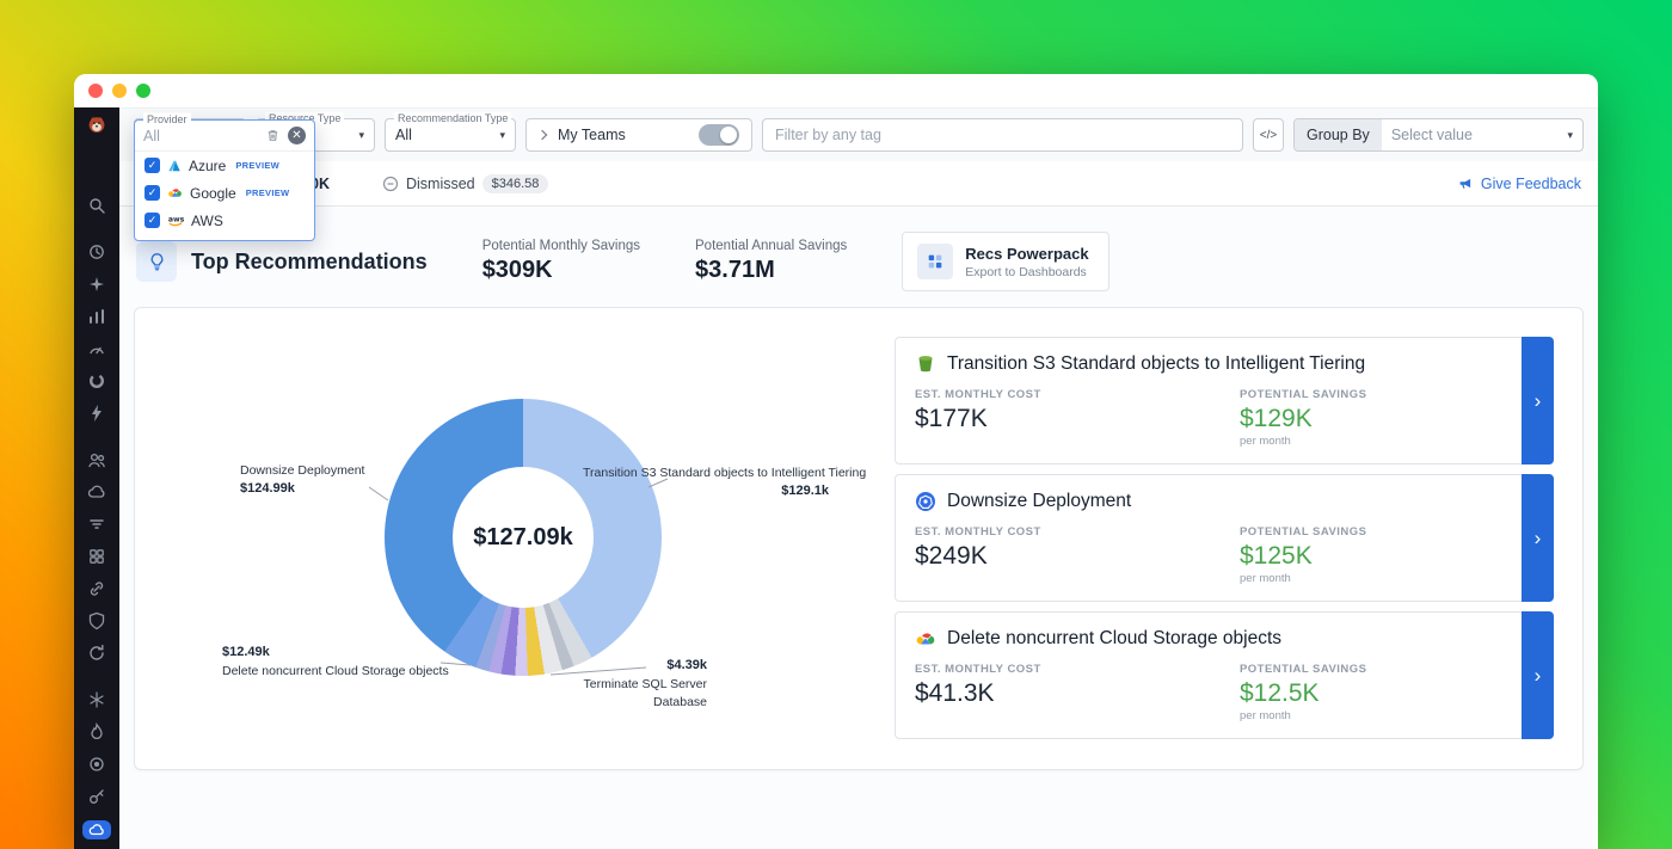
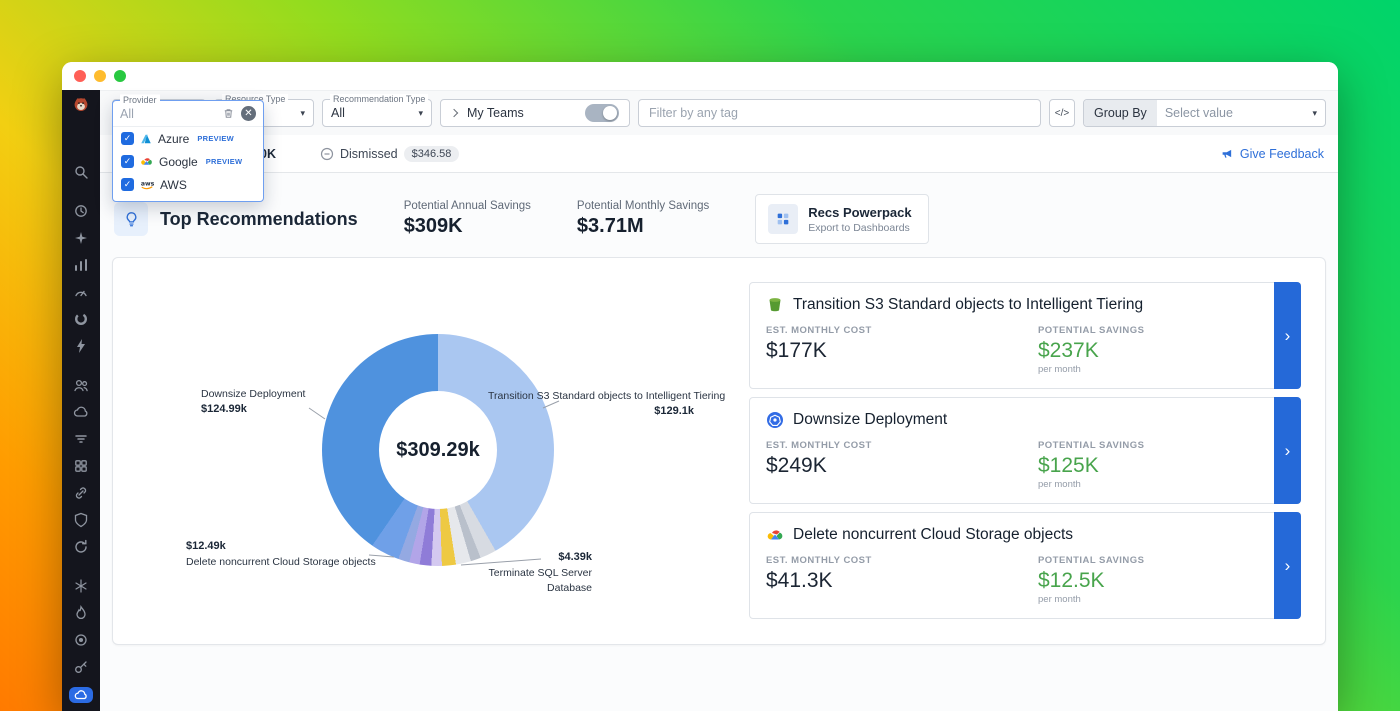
  Resource Type
  ▾
  Recommendation Type
  All
  ▾
  My Teams
  Filter by any tag
  </>
  Group By
  Select value
  ▾
  Provider
  All
  ✕
  ✓
  Azure
  PREVIEW
  ✓
  Google
  PREVIEW
  ✓
  AWS
  Dismissed
  $346.58
  Give Feedback
  Top Recommendations
- Potential Monthly Savings
+ Potential Annual Savings
  $309K
- Potential Annual Savings
+ Potential Monthly Savings
  $3.71M
  Recs Powerpack
  Export to Dashboards
- $127.09k
+ $309.29k
  Downsize Deployment
  $124.99k
  Transition S3 Standard objects to Intelligent Tiering
  $129.1k
  $12.49k
  Delete noncurrent Cloud Storage objects
  $4.39k
  Terminate SQL Server Database
  Transition S3 Standard objects to Intelligent Tiering
  EST. MONTHLY COST
  $177K
  POTENTIAL SAVINGS
- $129K
+ $237K
  per month
  ›
  Downsize Deployment
  EST. MONTHLY COST
  $249K
  POTENTIAL SAVINGS
  $125K
  per month
  ›
  Delete noncurrent Cloud Storage objects
  EST. MONTHLY COST
  $41.3K
  POTENTIAL SAVINGS
  $12.5K
  per month
  ›
